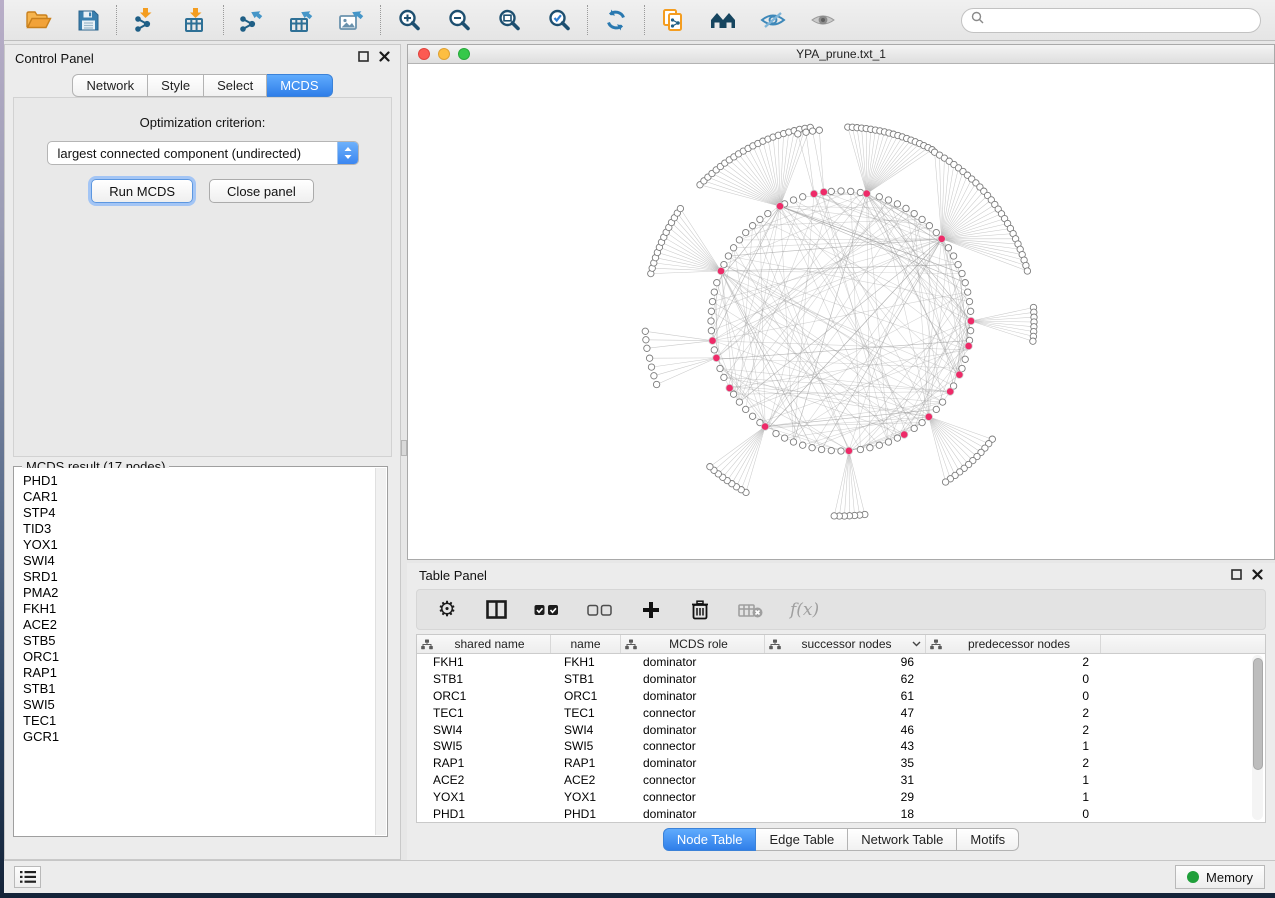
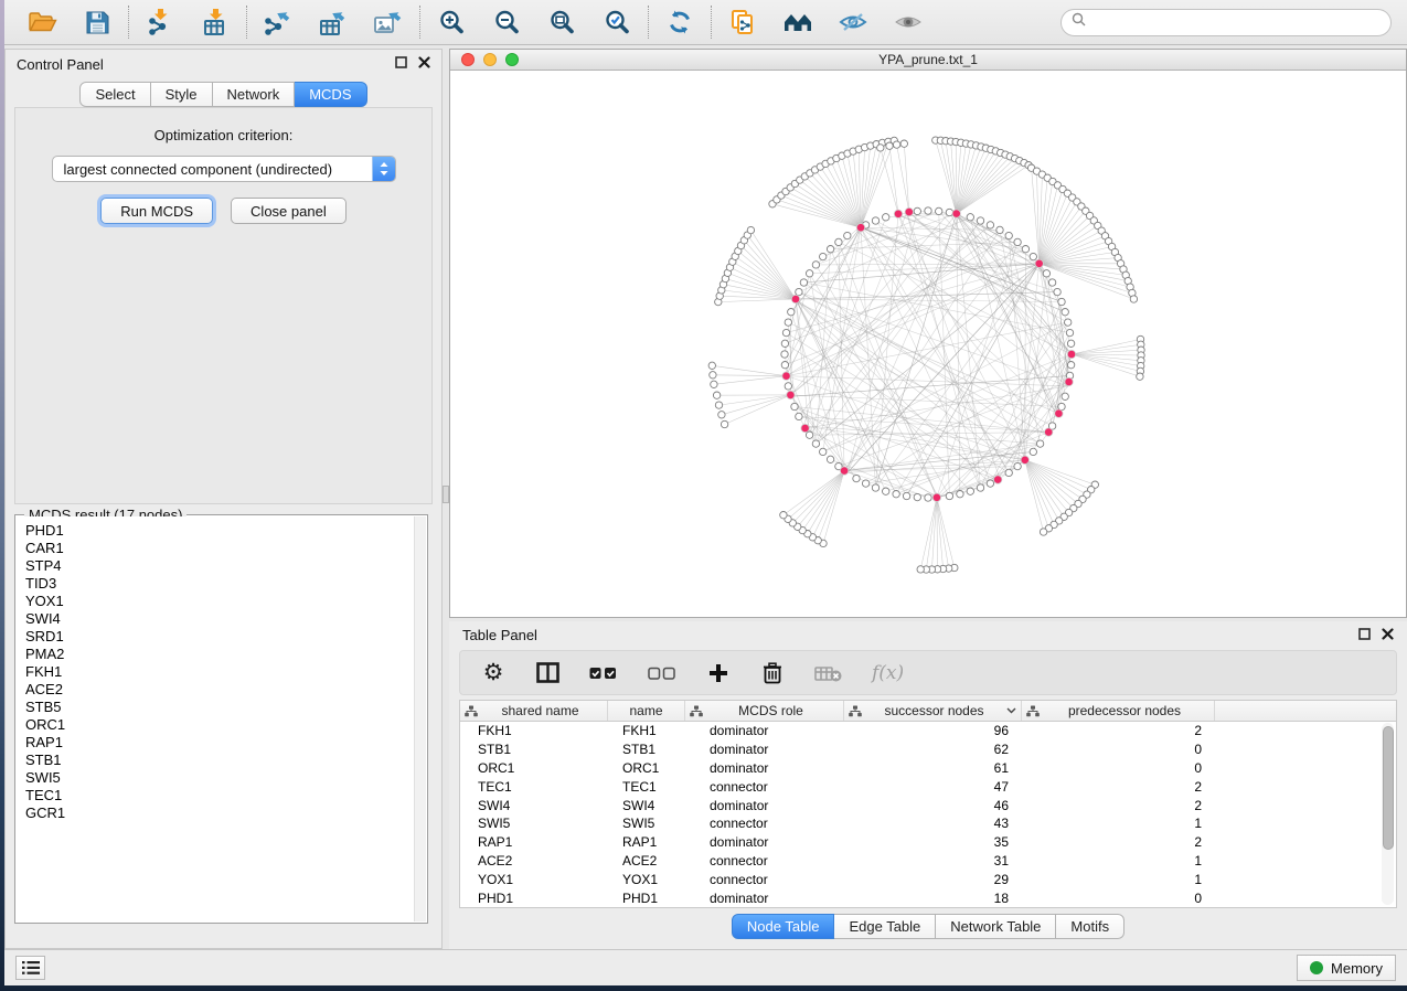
  Control Panel
- Network
+ Select
  Style
- Select
+ Network
  MCDS
  Optimization criterion:
  largest connected component (undirected)
  Run MCDS
  Close panel
  MCDS result (17 nodes)
  PHD1
  CAR1
  STP4
  TID3
  YOX1
  SWI4
  SRD1
  PMA2
  FKH1
  ACE2
  STB5
  ORC1
  RAP1
  STB1
  SWI5
  TEC1
  GCR1
  YPA_prune.txt_1
  Table Panel
  ⚙
  f(x)
  shared name
  name
  MCDS role
  successor nodes
  predecessor nodes
  FKH1
  FKH1
  dominator
  96
  2
  STB1
  STB1
  dominator
  62
  0
  ORC1
  ORC1
  dominator
  61
  0
  TEC1
  TEC1
  connector
  47
  2
  SWI4
  SWI4
  dominator
  46
  2
  SWI5
  SWI5
  connector
  43
  1
  RAP1
  RAP1
  dominator
  35
  2
  ACE2
  ACE2
  connector
  31
  1
  YOX1
  YOX1
  connector
  29
  1
  PHD1
  PHD1
  dominator
  18
  0
  Node Table
  Edge Table
  Network Table
  Motifs
  Memory
